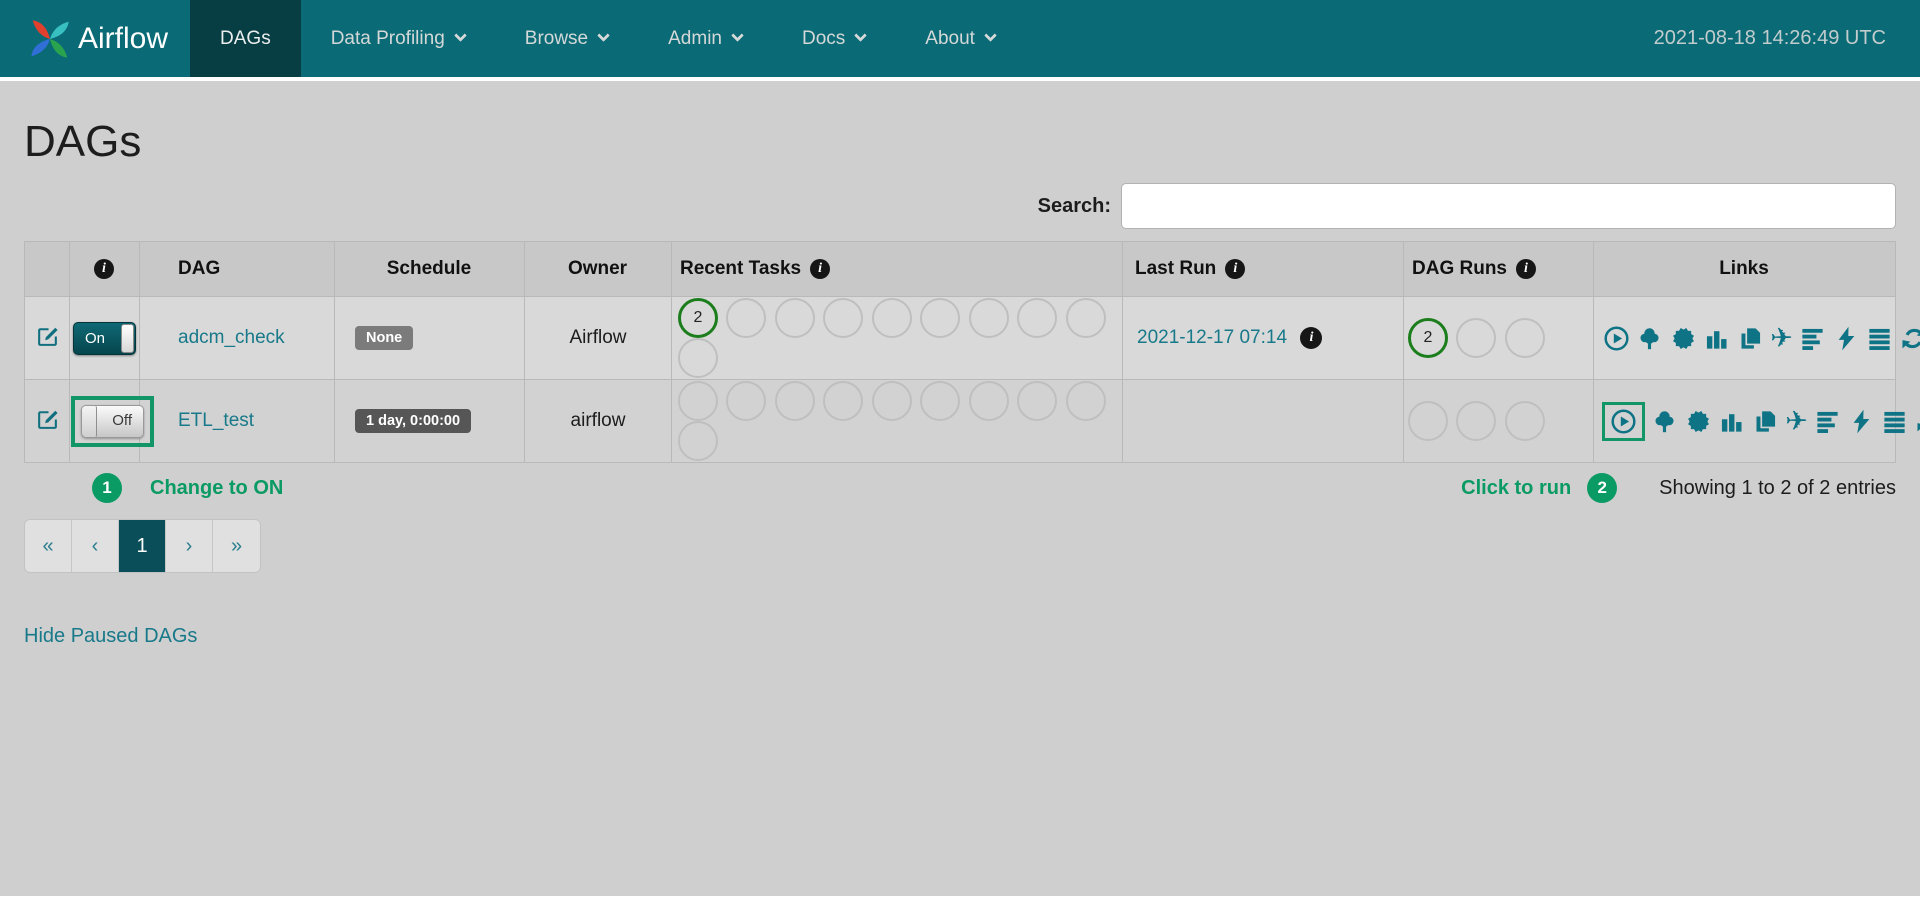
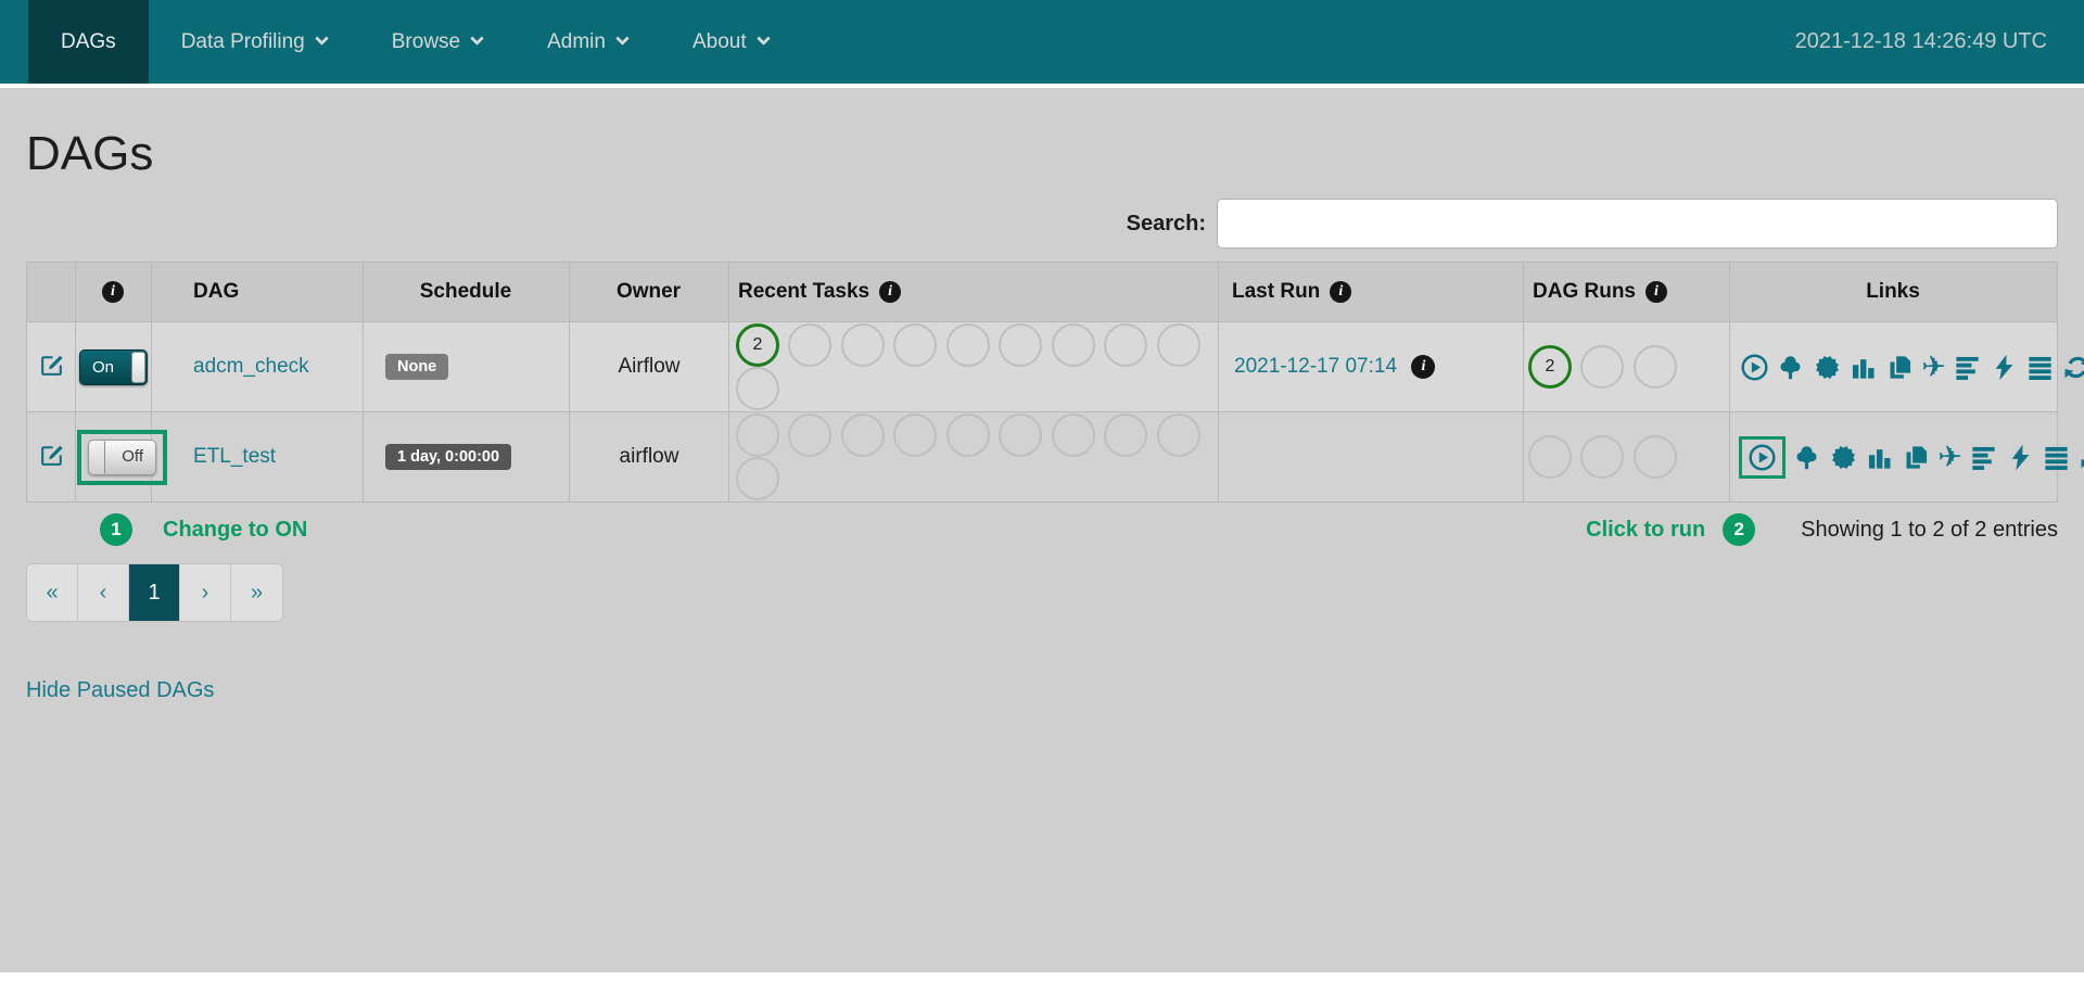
- Airflow
  DAGs
  Data Profiling
  Browse
  Admin
- Docs
  About
- 2021-08-18 14:26:49 UTC
+ 2021-12-18 14:26:49 UTC
  DAGs
  Search:
  	i	DAG	Schedule	Owner	Recent Tasks i	Last Run i	DAG Runs i	Links
  	On	adcm_check	None	Airflow	2	2021-12-17 07:14 i	2	✈
  	Off	ETL_test	1 day, 0:00:00	airflow				✈
  1
  Change to ON
  Click to run
  2
  Showing 1 to 2 of 2 entries
  «
  ‹
  1
  ›
  »
  Hide Paused DAGs
